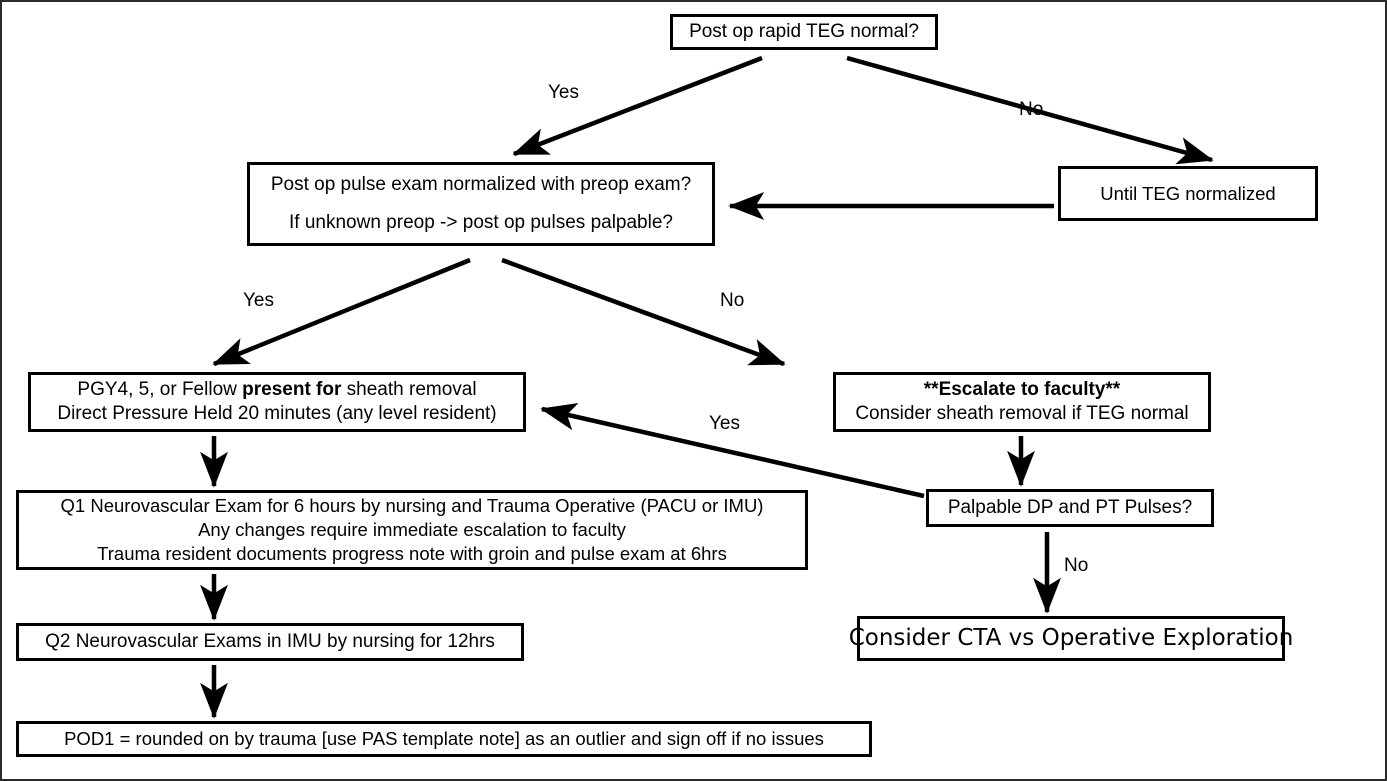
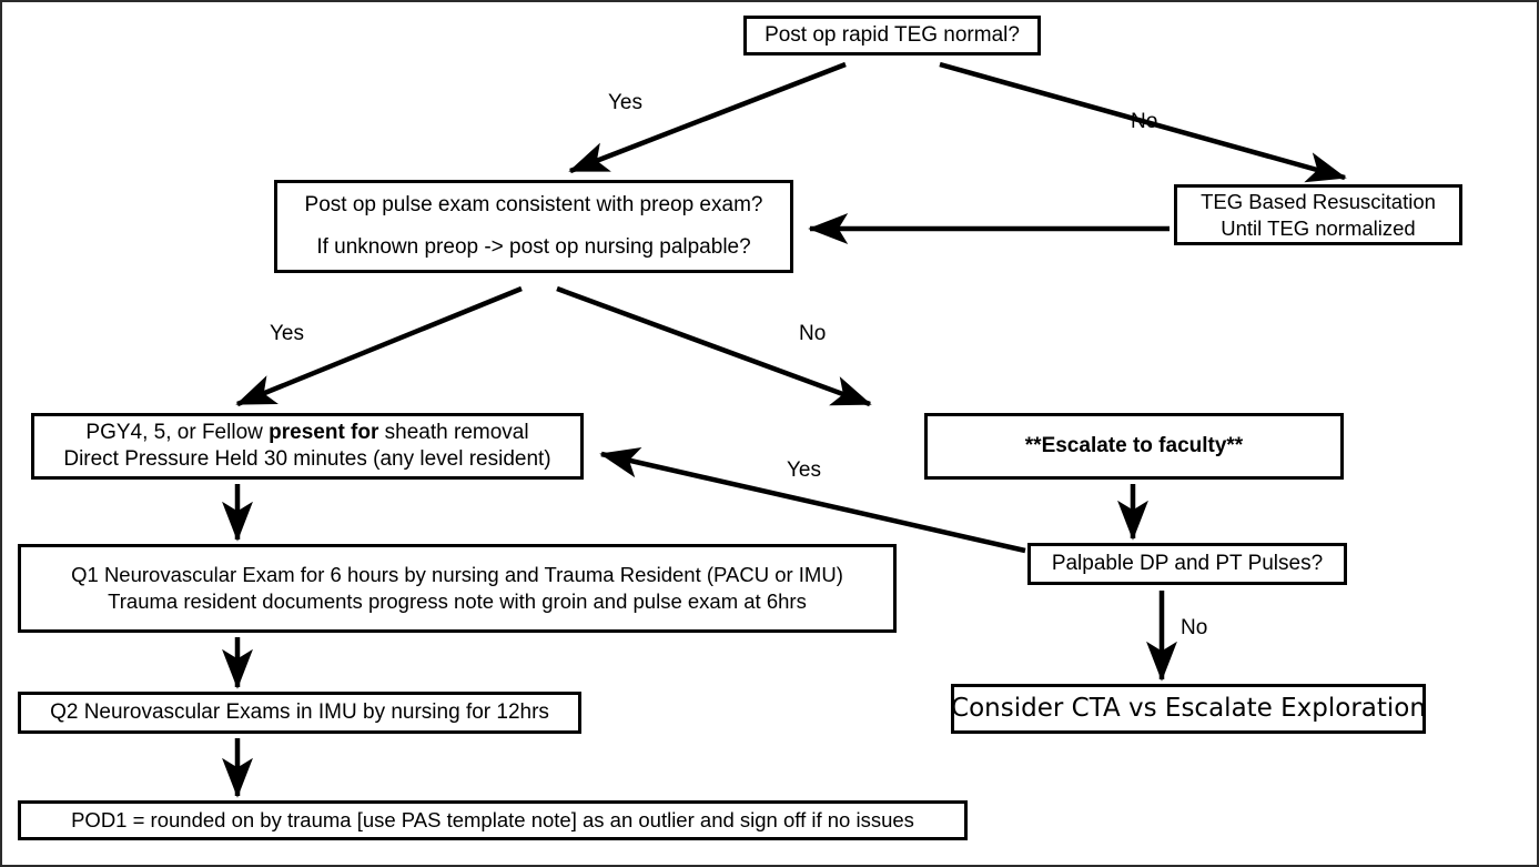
  Post op rapid TEG normal?
- Post op pulse exam normalized with preop exam?
+ Post op pulse exam consistent with preop exam?
- If unknown preop -> post op pulses palpable?
+ If unknown preop -> post op nursing palpable?
+ TEG Based Resuscitation
  Until TEG normalized
  PGY4, 5, or Fellow present for sheath removal
- Direct Pressure Held 20 minutes (any level resident)
+ Direct Pressure Held 30 minutes (any level resident)
  **Escalate to faculty**
- Consider sheath removal if TEG normal
- Q1 Neurovascular Exam for 6 hours by nursing and Trauma Operative (PACU or IMU)
+ Q1 Neurovascular Exam for 6 hours by nursing and Trauma Resident (PACU or IMU)
- Any changes require immediate escalation to faculty
  Trauma resident documents progress note with groin and pulse exam at 6hrs
  Palpable DP and PT Pulses?
  Q2 Neurovascular Exams in IMU by nursing for 12hrs
- Consider CTA vs Operative Exploration
+ Consider CTA vs Escalate Exploration
  POD1 = rounded on by trauma [use PAS template note] as an outlier and sign off if no issues
  Yes
  No
  Yes
  No
  Yes
  No
